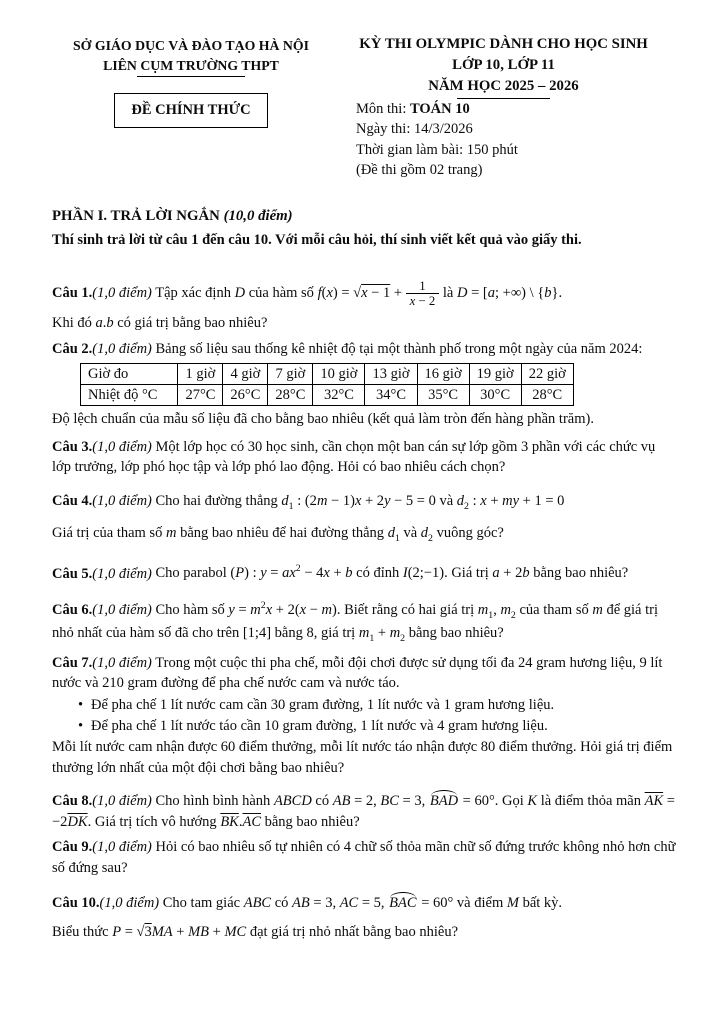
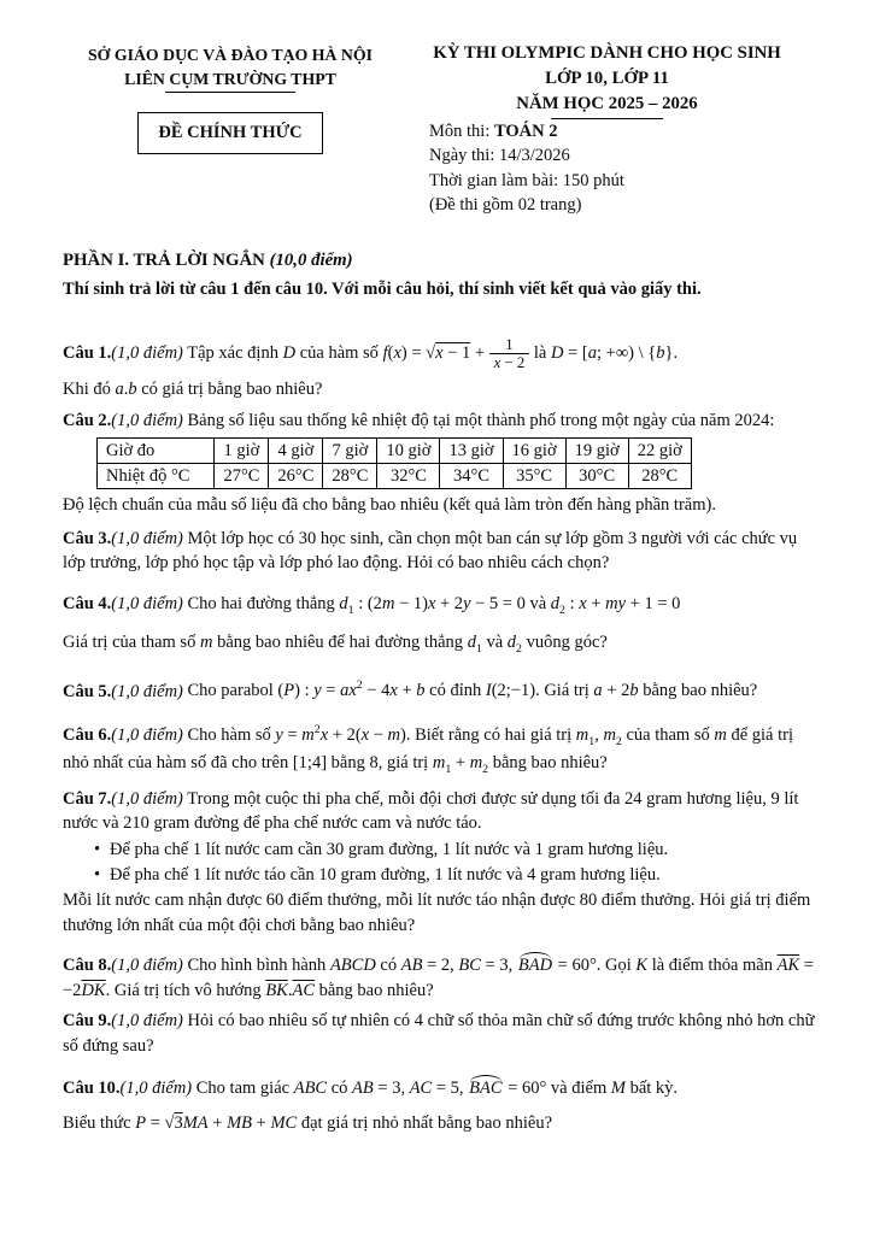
  SỞ GIÁO DỤC VÀ ĐÀO TẠO HÀ NỘI
  LIÊN CỤM TRƯỜNG THPT
  ĐỀ CHÍNH THỨC
  KỲ THI OLYMPIC DÀNH CHO HỌC SINH
  LỚP 10, LỚP 11
  NĂM HỌC 2025 – 2026
- Môn thi: TOÁN 10
+ Môn thi: TOÁN 2
  Ngày thi: 14/3/2026
  Thời gian làm bài: 150 phút
  (Đề thi gồm 02 trang)
  PHẦN I. TRẢ LỜI NGẮN (10,0 điểm)
  Thí sinh trả lời từ câu 1 đến câu 10. Với mỗi câu hỏi, thí sinh viết kết quả vào giấy thi.
  Câu 1.(1,0 điểm) Tập xác định D của hàm số f(x) = √x − 1 +
  1
  x − 2
  là D = [a; +∞) \ {b}.
  Khi đó a.b có giá trị bằng bao nhiêu?
  Câu 2.(1,0 điểm) Bảng số liệu sau thống kê nhiệt độ tại một thành phố trong một ngày của năm 2024:
  Giờ đo	1 giờ	4 giờ	7 giờ	10 giờ	13 giờ	16 giờ	19 giờ	22 giờ
  Nhiệt độ °C	27°C	26°C	28°C	32°C	34°C	35°C	30°C	28°C
  Độ lệch chuẩn của mẫu số liệu đã cho bằng bao nhiêu (kết quả làm tròn đến hàng phần trăm).
- Câu 3.(1,0 điểm) Một lớp học có 30 học sinh, cần chọn một ban cán sự lớp gồm 3 phần với các chức vụ lớp trưởng, lớp phó học tập và lớp phó lao động. Hỏi có bao nhiêu cách chọn?
+ Câu 3.(1,0 điểm) Một lớp học có 30 học sinh, cần chọn một ban cán sự lớp gồm 3 người với các chức vụ lớp trưởng, lớp phó học tập và lớp phó lao động. Hỏi có bao nhiêu cách chọn?
  Câu 4.(1,0 điểm) Cho hai đường thẳng d1 : (2m − 1)x + 2y − 5 = 0 và d2 : x + my + 1 = 0
  Giá trị của tham số m bằng bao nhiêu để hai đường thẳng d1 và d2 vuông góc?
  Câu 5.(1,0 điểm) Cho parabol (P) : y = ax2 − 4x + b có đỉnh I(2;−1). Giá trị a + 2b bằng bao nhiêu?
  Câu 6.(1,0 điểm) Cho hàm số y = m2x + 2(x − m). Biết rằng có hai giá trị m1, m2 của tham số m để giá trị nhỏ nhất của hàm số đã cho trên [1;4] bằng 8, giá trị m1 + m2 bằng bao nhiêu?
  Câu 7.(1,0 điểm) Trong một cuộc thi pha chế, mỗi đội chơi được sử dụng tối đa 24 gram hương liệu, 9 lít nước và 210 gram đường để pha chế nước cam và nước táo.
  • Để pha chế 1 lít nước cam cần 30 gram đường, 1 lít nước và 1 gram hương liệu.
  • Để pha chế 1 lít nước táo cần 10 gram đường, 1 lít nước và 4 gram hương liệu.
  Mỗi lít nước cam nhận được 60 điểm thưởng, mỗi lít nước táo nhận được 80 điểm thưởng. Hỏi giá trị điểm thưởng lớn nhất của một đội chơi bằng bao nhiêu?
  Câu 8.(1,0 điểm) Cho hình bình hành ABCD có AB = 2, BC = 3, BAD = 60°. Gọi K là điểm thỏa mãn AK = −2DK. Giá trị tích vô hướng BK.AC bằng bao nhiêu?
  Câu 9.(1,0 điểm) Hỏi có bao nhiêu số tự nhiên có 4 chữ số thỏa mãn chữ số đứng trước không nhỏ hơn chữ số đứng sau?
  Câu 10.(1,0 điểm) Cho tam giác ABC có AB = 3, AC = 5, BAC = 60° và điểm M bất kỳ.
  Biểu thức P = √3MA + MB + MC đạt giá trị nhỏ nhất bằng bao nhiêu?
